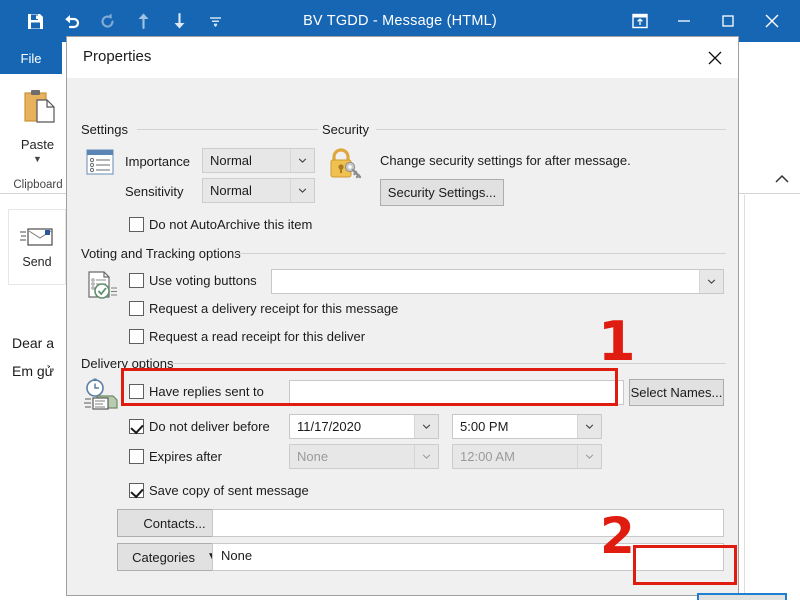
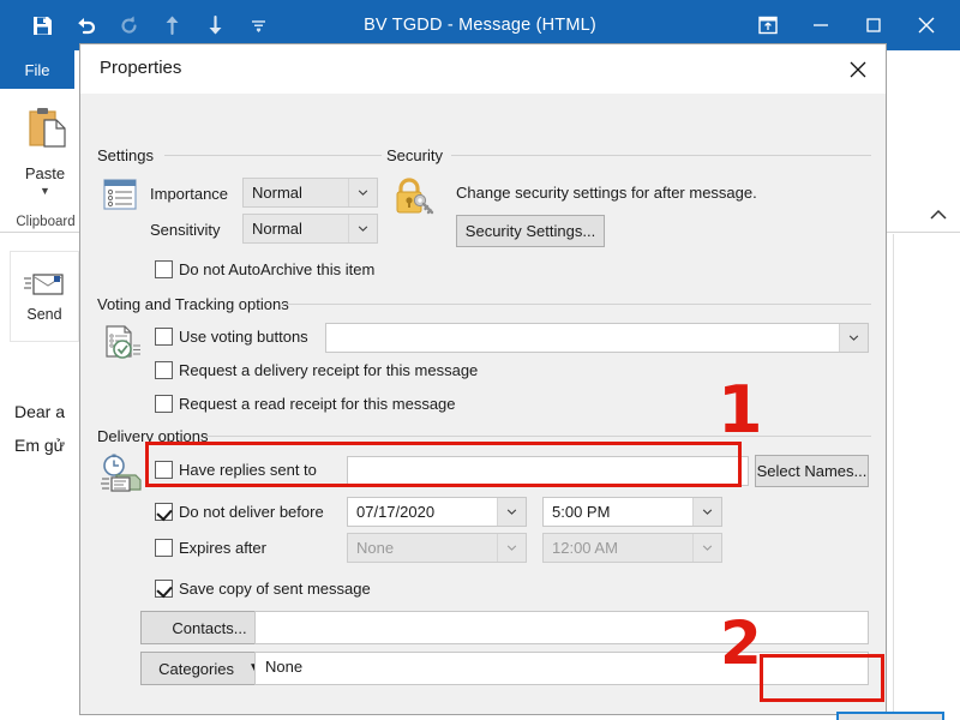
  Paste
  ▼
  Clipboard
  Send
  Dear a
  Em gử
  File
  BV TGDD - Message (HTML)
  Properties
  Settings
  Importance
  Normal
  Sensitivity
  Normal
  Do not AutoArchive this item
  Security
  Change security settings for after message.
  Security Settings...
  Voting and Tracking option
  Use voting buttons
  Request a delivery receipt for this message
- Request a read receipt for this deliver
+ Request a read receipt for this message
  Delivery option
  Have replies sent to
  Select Names...
  Do not deliver before
- 11/17/2020
+ 07/17/2020
  5:00 PM
  Expires after
  None
  12:00 AM
  Save copy of sent message
  Contacts...
  Categories
  None
  1
  2
